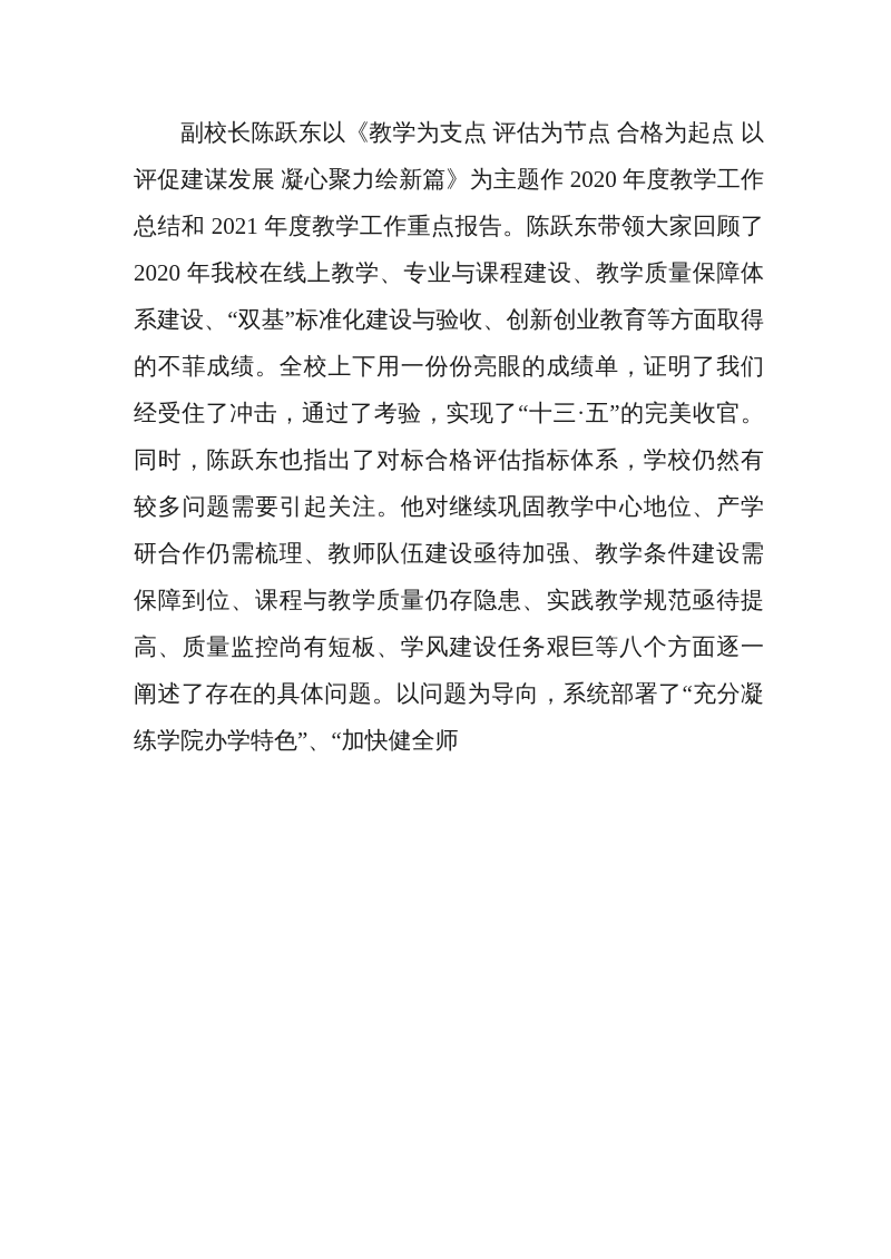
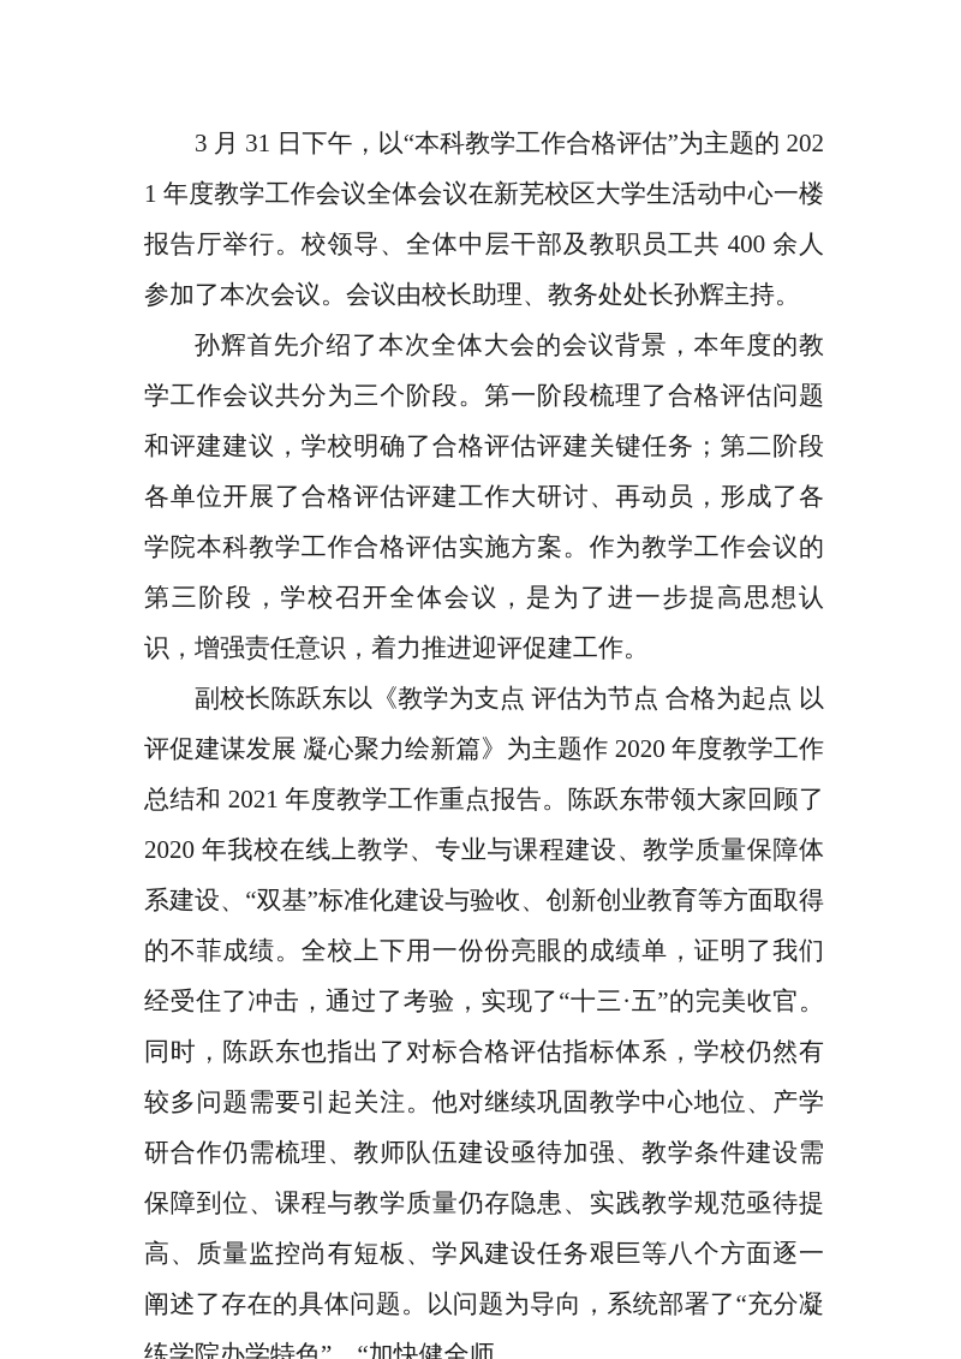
+ 3 月 31 日下午，以“本科教学工作合格评估”为主题的 2021 年度教学工作会议全体会议在新芜校区大学生活动中心一楼报告厅举行。校领导、全体中层干部及教职员工共 400 余人参加了本次会议。会议由校长助理、教务处处长孙辉主持。
+ 孙辉首先介绍了本次全体大会的会议背景，本年度的教学工作会议共分为三个阶段。第一阶段梳理了合格评估问题和评建建议，学校明确了合格评估评建关键任务；第二阶段各单位开展了合格评估评建工作大研讨、再动员，形成了各学院本科教学工作合格评估实施方案。作为教学工作会议的第三阶段，学校召开全体会议，是为了进一步提高思想认识，增强责任意识，着力推进迎评促建工作。
  副校长陈跃东以《教学为支点 评估为节点 合格为起点 以评促建谋发展 凝心聚力绘新篇》为主题作 2020 年度教学工作总结和 2021 年度教学工作重点报告。陈跃东带领大家回顾了 2020 年我校在线上教学、专业与课程建设、教学质量保障体系建设、“双基”标准化建设与验收、创新创业教育等方面取得的不菲成绩。全校上下用一份份亮眼的成绩单，证明了我们经受住了冲击，通过了考验，实现了“十三·五”的完美收官。同时，陈跃东也指出了对标合格评估指标体系，学校仍然有较多问题需要引起关注。他对继续巩固教学中心地位、产学研合作仍需梳理、教师队伍建设亟待加强、教学条件建设需保障到位、课程与教学质量仍存隐患、实践教学规范亟待提高、质量监控尚有短板、学风建设任务艰巨等八个方面逐一阐述了存在的具体问题。以问题为导向，系统部署了“充分凝练学院办学特色”、“加快健全师
